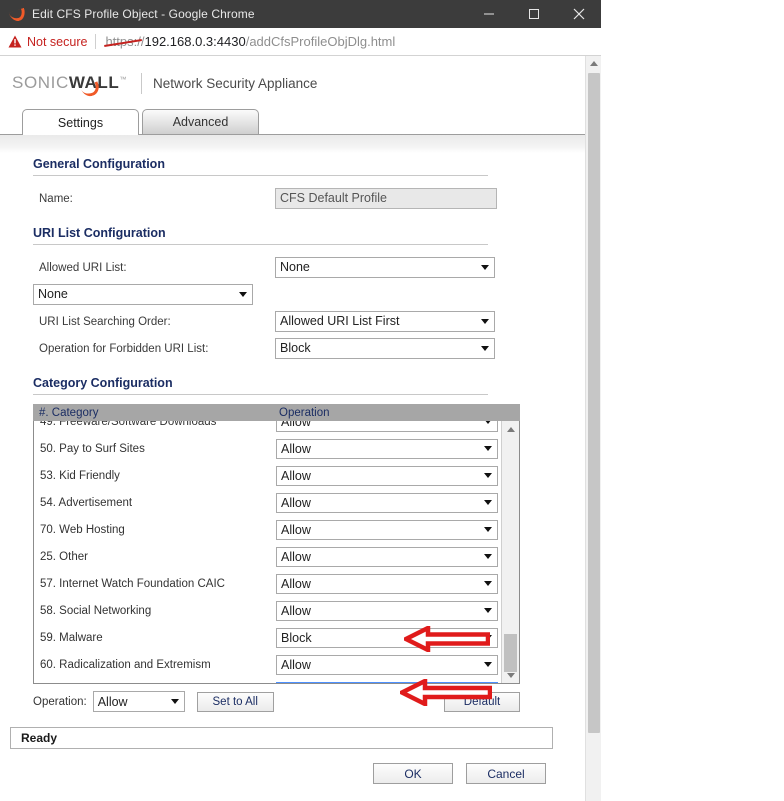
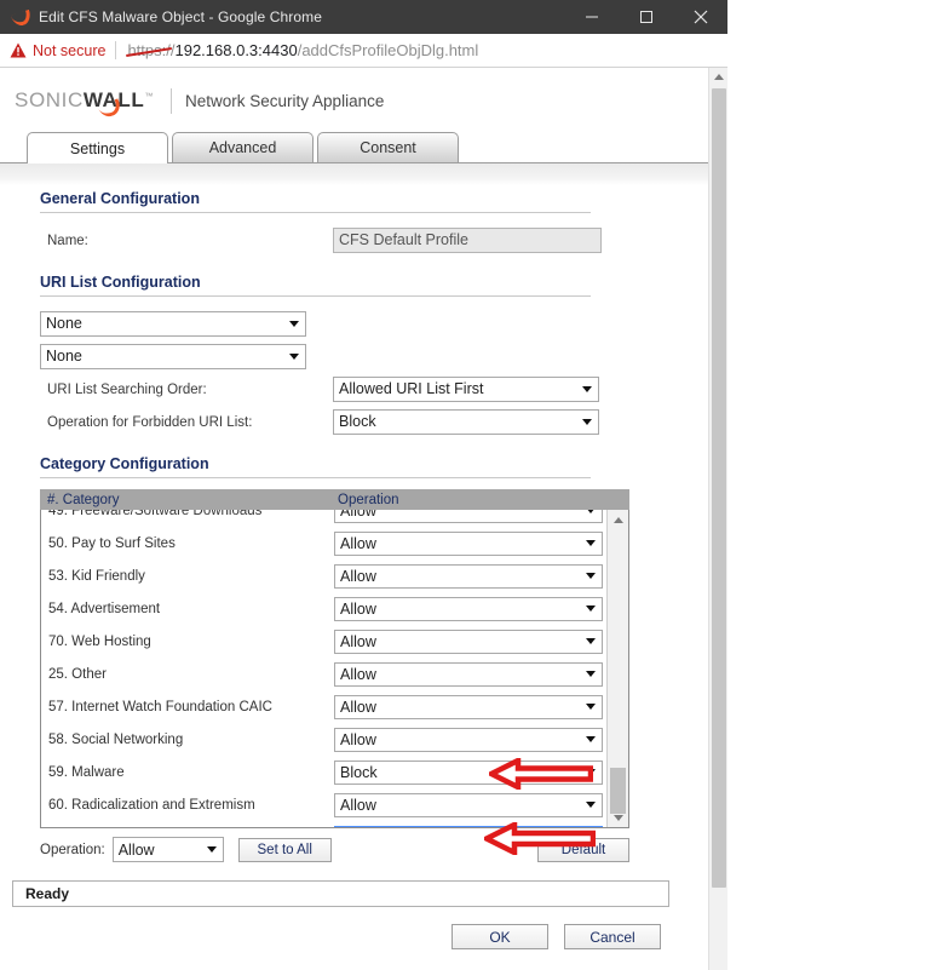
- Edit CFS Profile Object - Google Chrome
+ Edit CFS Malware Object - Google Chrome
  Not secure
  192.168.0.3:4430
  /addCfsProfileObjDlg.html
  SONICWALL
  Network Security Appliance
  Settings
  Advanced
+ Consent
  General Configuration
  Name:
  CFS Default Profile
  URI List Configuration
- Allowed URI List:
  None
  None
  URI List Searching Order:
  Allowed URI List First
  Operation for Forbidden URI List:
  Block
  Category Configuration
  #. Category
  Operation
  49. Freeware/Software Downloads
  Allow
  50. Pay to Surf Sites
  Allow
  53. Kid Friendly
  Allow
  54. Advertisement
  Allow
  70. Web Hosting
  Allow
  25. Other
  Allow
  57. Internet Watch Foundation CAIC
  Allow
  58. Social Networking
  Allow
  59. Malware
  Block
  60. Radicalization and Extremism
  Allow
  Operation:
  Allow
  Set to All
  Default
  Ready
  OK
  Cancel
